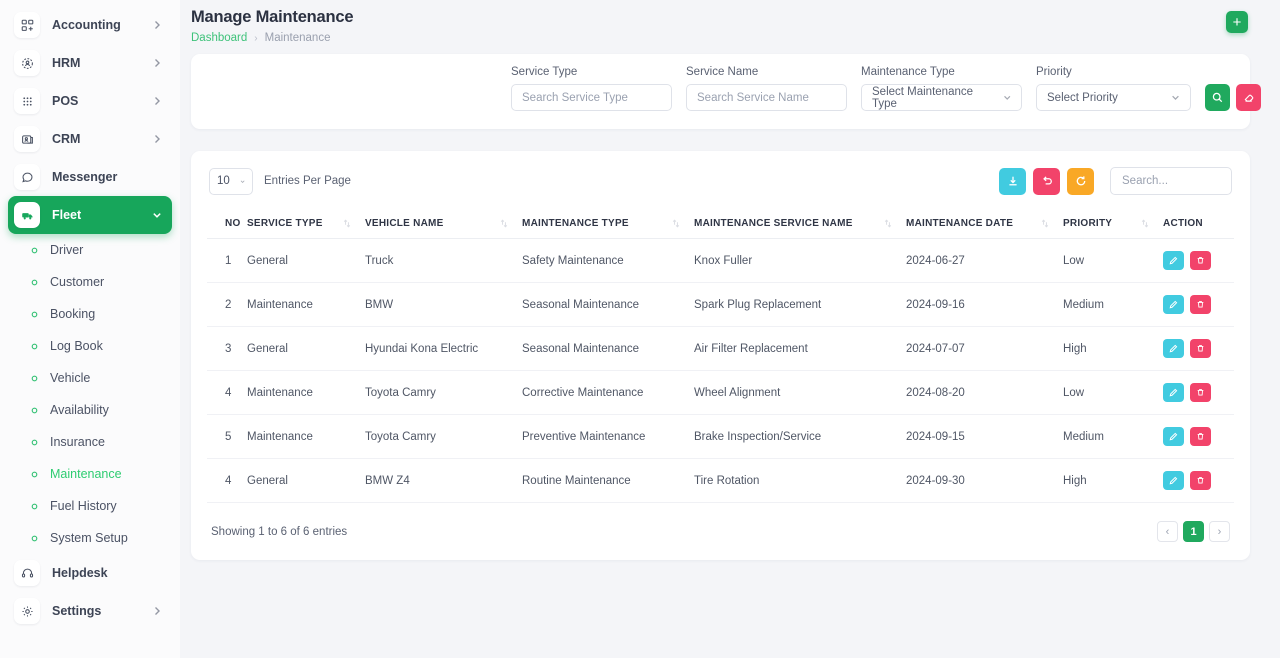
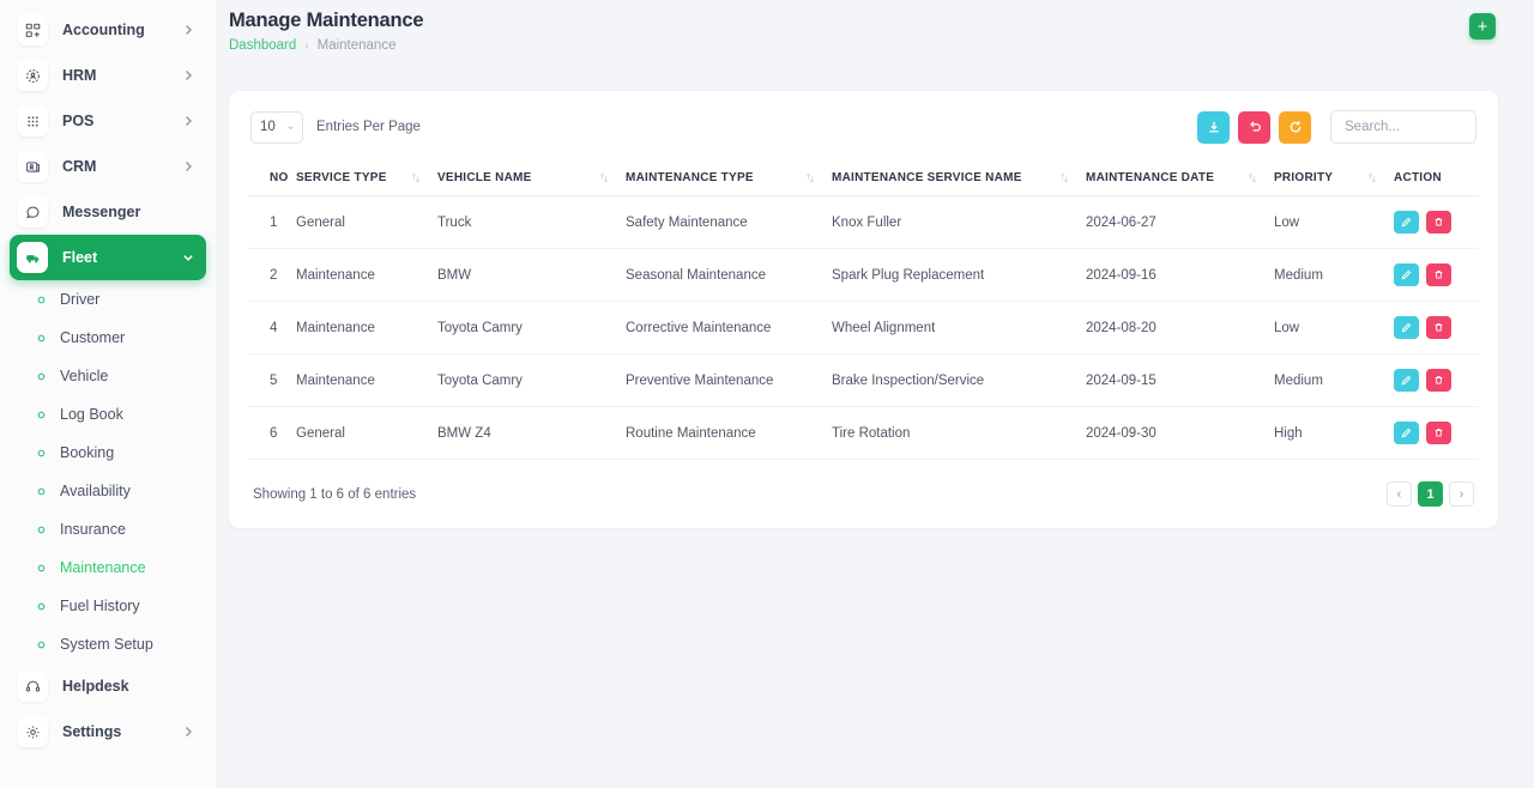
  Accounting
  HRM
  POS
  CRM
  Messenger
  Fleet
  Driver
  Customer
- Booking
+ Vehicle
  Log Book
- Vehicle
+ Booking
  Availability
  Insurance
  Maintenance
  Fuel History
  System Setup
  Helpdesk
  Settings
  Manage Maintenance
  Dashboard
  ›
  Maintenance
  +
- Service Type
- Search Service Type
- Service Name
- Search Service Name
- Maintenance Type
- Select Maintenance Type
- Priority
- Select Priority
  10
  Entries Per Page
  Search...
  NO	SERVICE TYPE	VEHICLE NAME	MAINTENANCE TYPE	MAINTENANCE SERVICE NAME	MAINTENANCE DATE	PRIORITY	ACTION
  1	General	Truck	Safety Maintenance	Knox Fuller	2024-06-27	Low
  2	Maintenance	BMW	Seasonal Maintenance	Spark Plug Replacement	2024-09-16	Medium
- 3	General	Hyundai Kona Electric	Seasonal Maintenance	Air Filter Replacement	2024-07-07	High
  4	Maintenance	Toyota Camry	Corrective Maintenance	Wheel Alignment	2024-08-20	Low
  5	Maintenance	Toyota Camry	Preventive Maintenance	Brake Inspection/Service	2024-09-15	Medium
- 4	General	BMW Z4	Routine Maintenance	Tire Rotation	2024-09-30	High
+ 6	General	BMW Z4	Routine Maintenance	Tire Rotation	2024-09-30	High
  Showing 1 to 6 of 6 entries
  ‹
  1
  ›
